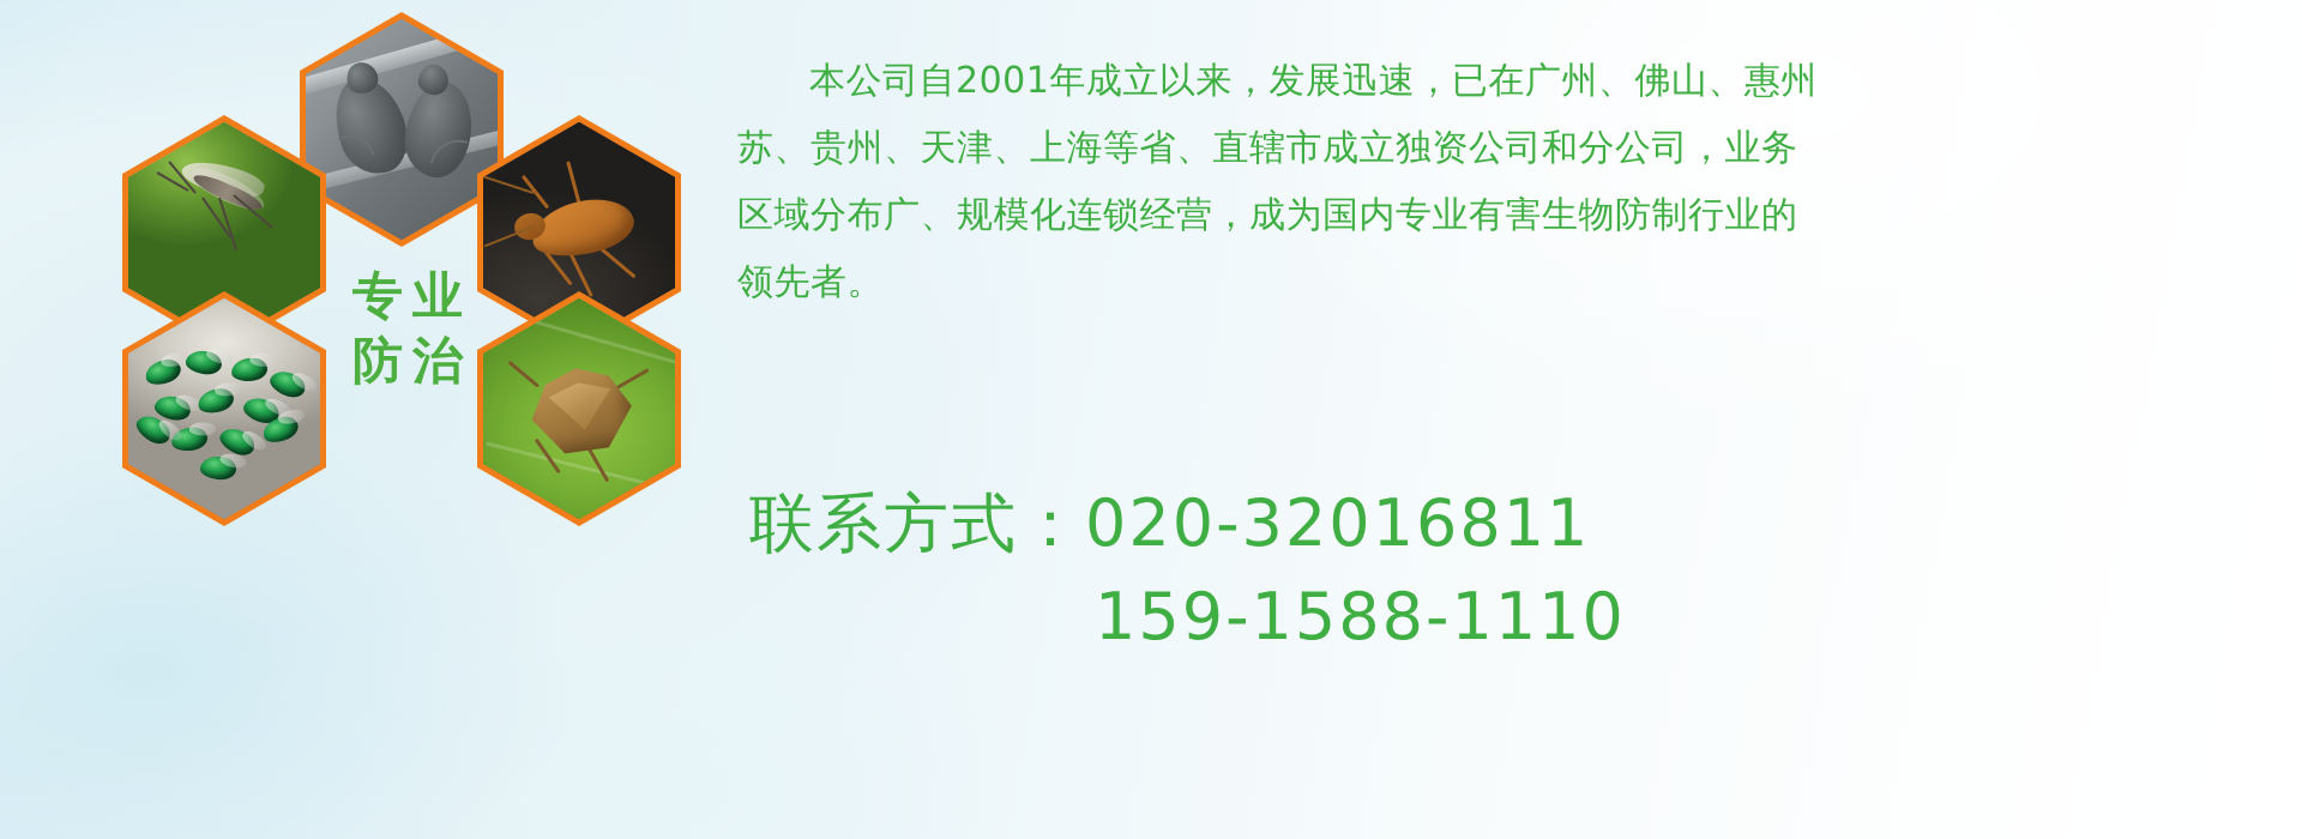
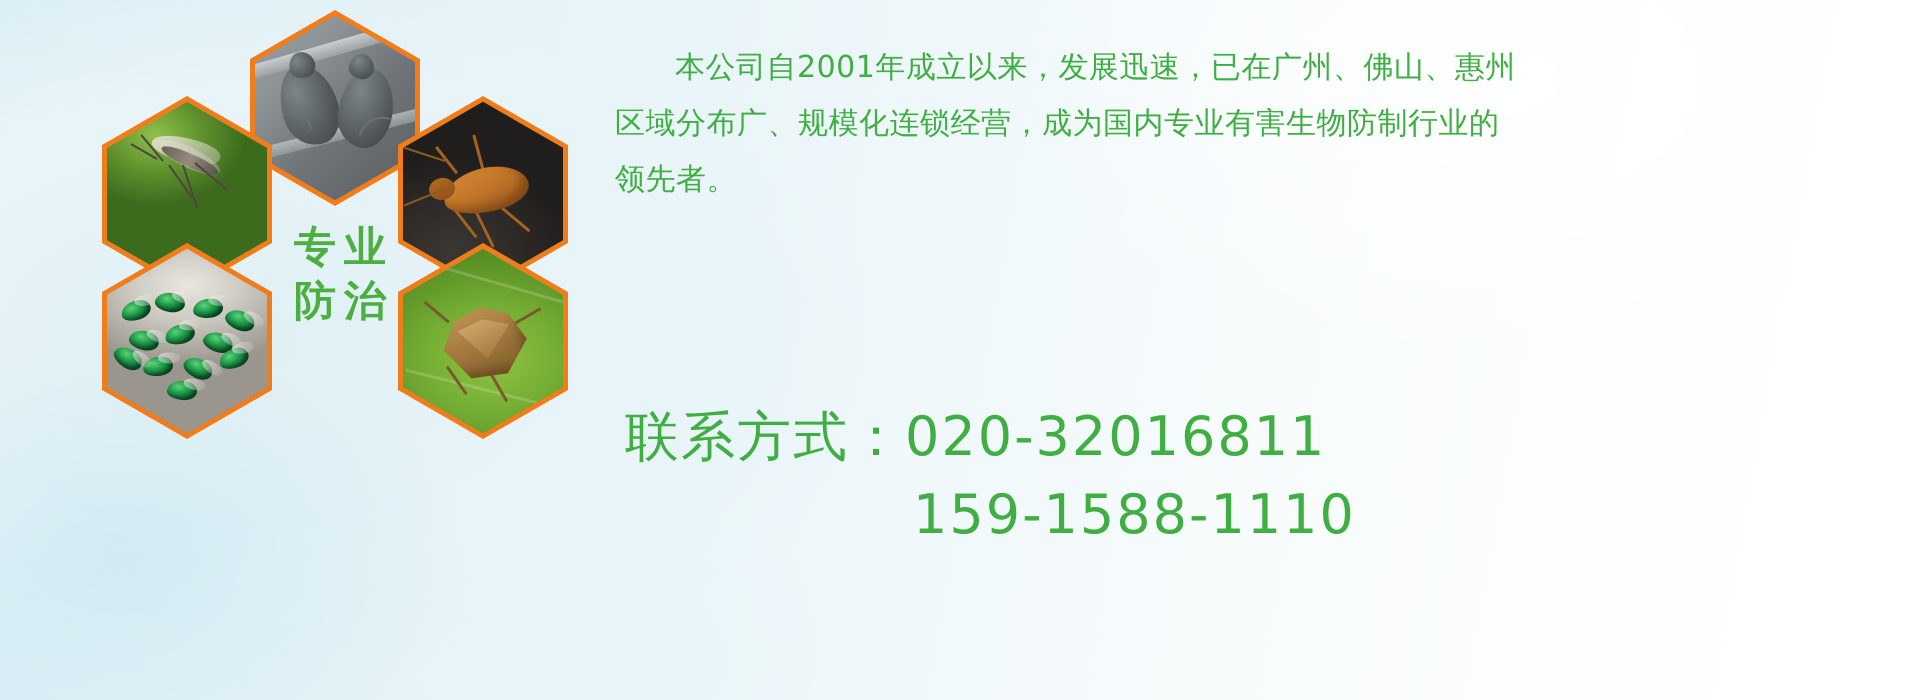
  专业
  防治
  本公司自2001年成立以来，发展迅速，已在广州、佛山、惠州
- 苏、贵州、天津、上海等省、直辖市成立独资公司和分公司，业务
  区域分布广、规模化连锁经营，成为国内专业有害生物防制行业的
  领先者。
  联系方式：020-32016811
  159-1588-1110
